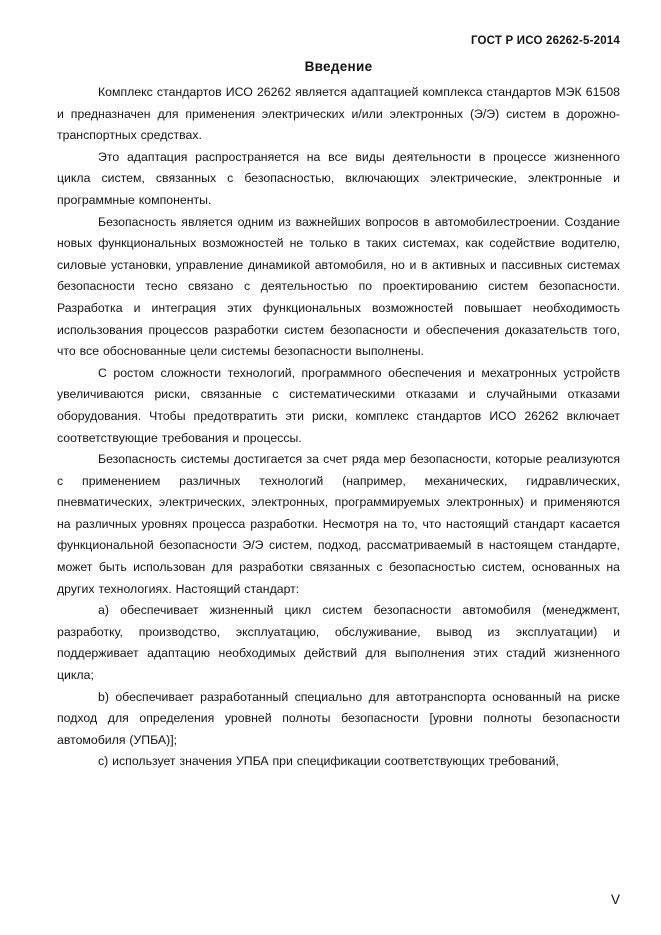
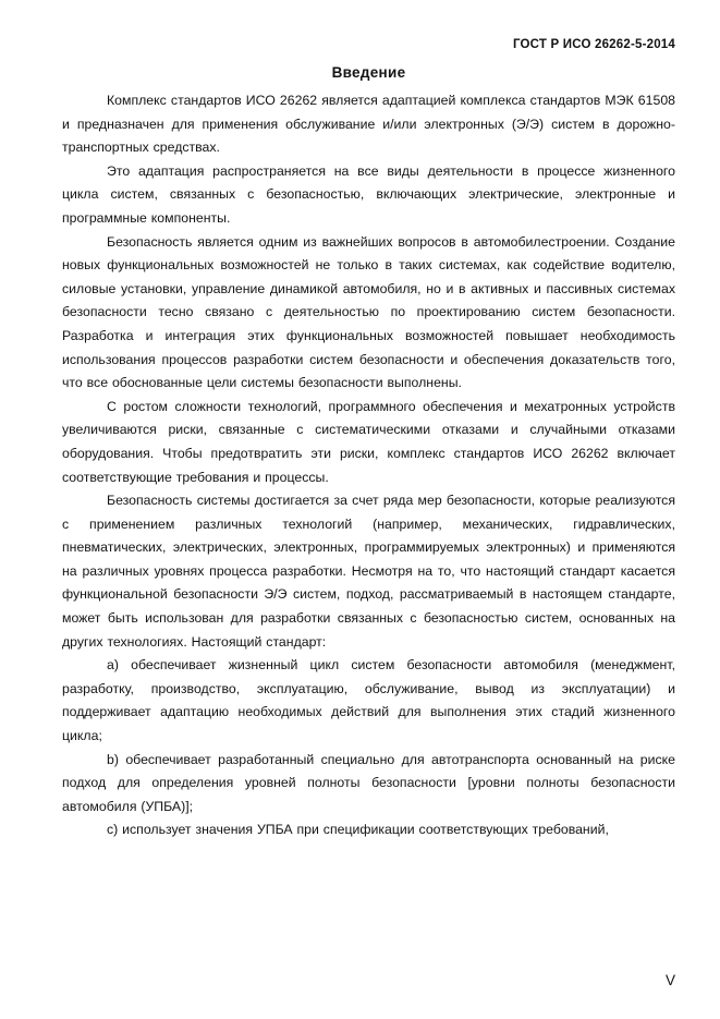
  ГОСТ Р ИСО 26262-5-2014
  Введение
- Комплекс стандартов ИСО 26262 является адаптацией комплекса стандартов МЭК 61508 и предназначен для применения электрических и/или электронных (Э/Э) систем в дорожно-транспортных средствах.
+ Комплекс стандартов ИСО 26262 является адаптацией комплекса стандартов МЭК 61508 и предназначен для применения обслуживание и/или электронных (Э/Э) систем в дорожно-транспортных средствах.
  Это адаптация распространяется на все виды деятельности в процессе жизненного цикла систем, связанных с безопасностью, включающих электрические, электронные и программные компоненты.
  Безопасность является одним из важнейших вопросов в автомобилестроении. Создание новых функциональных возможностей не только в таких системах, как содействие водителю, силовые установки, управление динамикой автомобиля, но и в активных и пассивных системах безопасности тесно связано с деятельностью по проектированию систем безопасности. Разработка и интеграция этих функциональных возможностей повышает необходимость использования процессов разработки систем безопасности и обеспечения доказательств того, что все обоснованные цели системы безопасности выполнены.
  С ростом сложности технологий, программного обеспечения и мехатронных устройств увеличиваются риски, связанные с систематическими отказами и случайными отказами оборудования. Чтобы предотвратить эти риски, комплекс стандартов ИСО 26262 включает соответствующие требования и процессы.
  Безопасность системы достигается за счет ряда мер безопасности, которые реализуются с применением различных технологий (например, механических, гидравлических, пневматических, электрических, электронных, программируемых электронных) и применяются на различных уровнях процесса разработки. Несмотря на то, что настоящий стандарт касается функциональной безопасности Э/Э систем, подход, рассматриваемый в настоящем стандарте, может быть использован для разработки связанных с безопасностью систем, основанных на других технологиях. Настоящий стандарт:
  a) обеспечивает жизненный цикл систем безопасности автомобиля (менеджмент, разработку, производство, эксплуатацию, обслуживание, вывод из эксплуатации) и поддерживает адаптацию необходимых действий для выполнения этих стадий жизненного цикла;
  b) обеспечивает разработанный специально для автотранспорта основанный на риске подход для определения уровней полноты безопасности [уровни полноты безопасности автомобиля (УПБА)];
  c) использует значения УПБА при спецификации соответствующих требований,
  V
